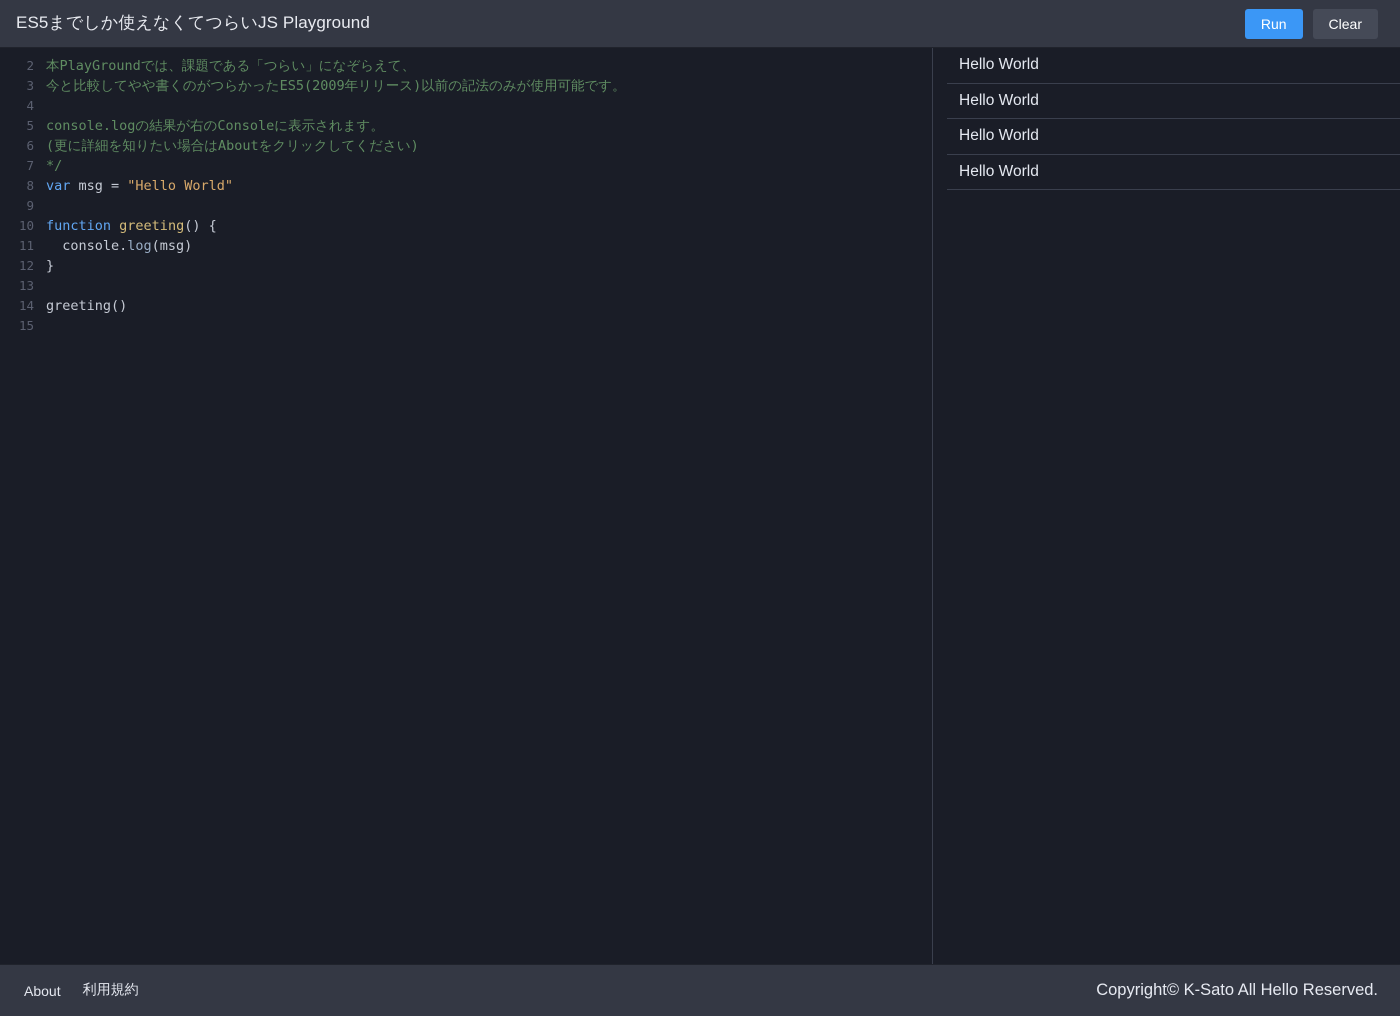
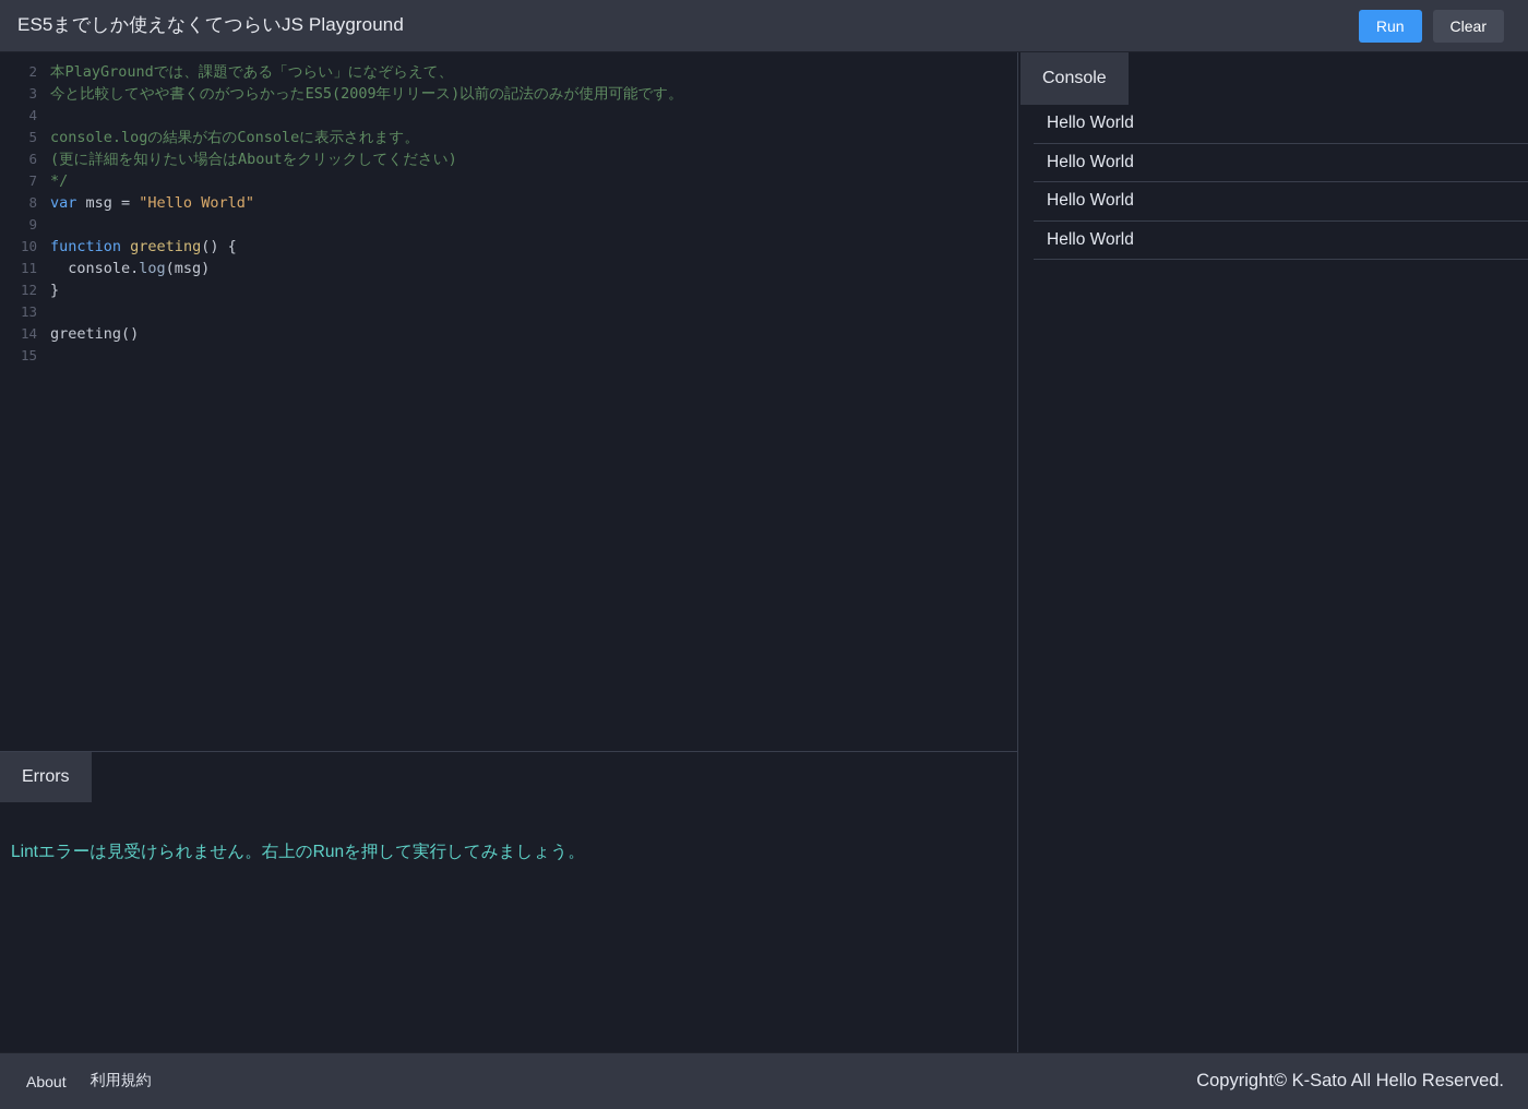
  ES5までしか使えなくてつらいJS Playground
  Run
  Clear
  2
  本PlayGroundでは、課題である「つらい」になぞらえて、
  3
  今と比較してやや書くのがつらかったES5(2009年リリース)以前の記法のみが使用可能です。
  4
  5
  console.logの結果が右のConsoleに表示されます。
  6
  (更に詳細を知りたい場合はAboutをクリックしてください)
  7
  */
  8
  var msg = "Hello World"
  9
  10
  function greeting() {
  11
  console.log(msg)
  12
  }
  13
  14
  greeting()
  15
+ Errors
+ Lintエラーは見受けられません。右上のRunを押して実行してみましょう。
+ Console
  Hello World
  Hello World
  Hello World
  Hello World
  About
  利用規約
  Copyright© K-Sato All Hello Reserved.
